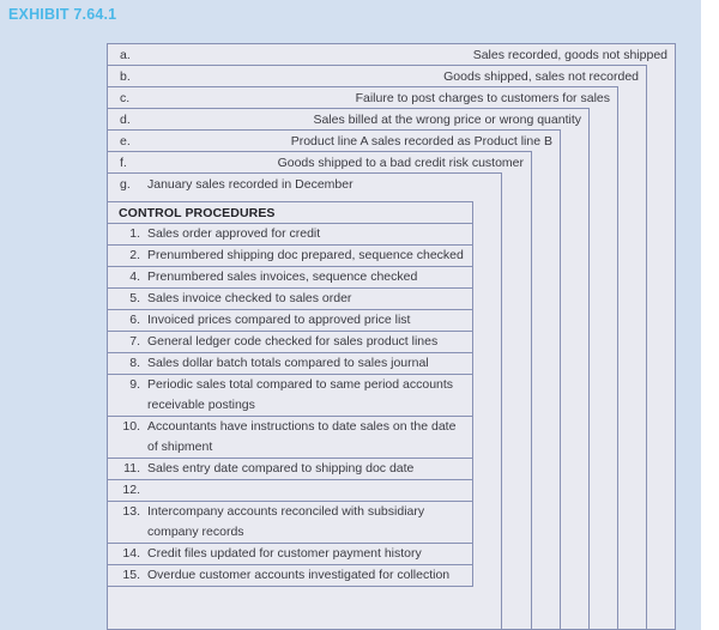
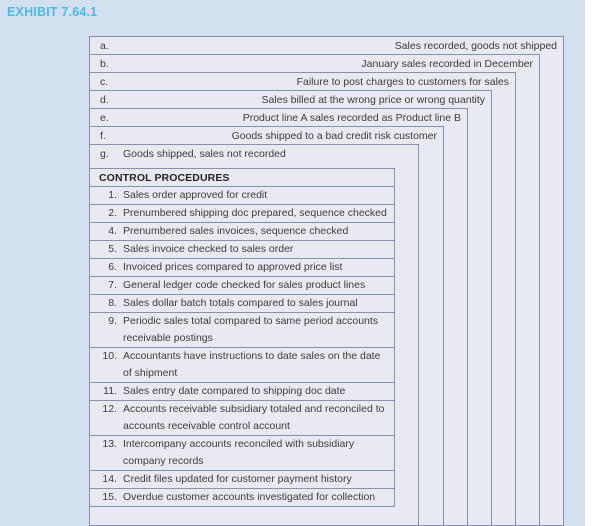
  EXHIBIT 7.64.1
  a.
  Sales recorded, goods not shipped
  b.
- Goods shipped, sales not recorded
+ January sales recorded in December
  c.
  Failure to post charges to customers for sales
  d.
  Sales billed at the wrong price or wrong quantity
  e.
  Product line A sales recorded as Product line B
  f.
  Goods shipped to a bad credit risk customer
  g.
- January sales recorded in December
+ Goods shipped, sales not recorded
  CONTROL PROCEDURES
  1.
  Sales order approved for credit
  2.
  Prenumbered shipping doc prepared, sequence checked
  4.
  Prenumbered sales invoices, sequence checked
  5.
  Sales invoice checked to sales order
  6.
  Invoiced prices compared to approved price list
  7.
  General ledger code checked for sales product lines
  8.
  Sales dollar batch totals compared to sales journal
  9.
  Periodic sales total compared to same period accounts receivable postings
  10.
  Accountants have instructions to date sales on the date of shipment
  11.
  Sales entry date compared to shipping doc date
  12.
+ Accounts receivable subsidiary totaled and reconciled to accounts receivable control account
  13.
  Intercompany accounts reconciled with subsidiary company records
  14.
  Credit files updated for customer payment history
  15.
  Overdue customer accounts investigated for collection
